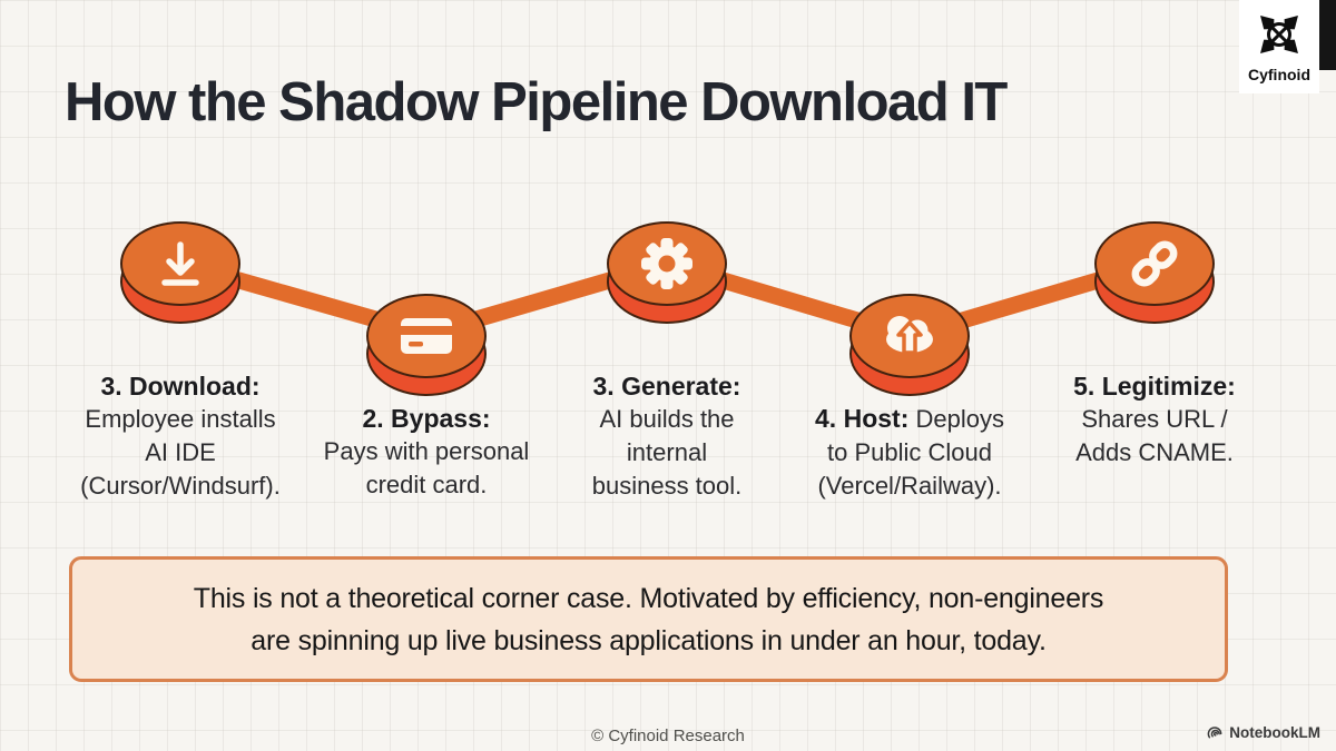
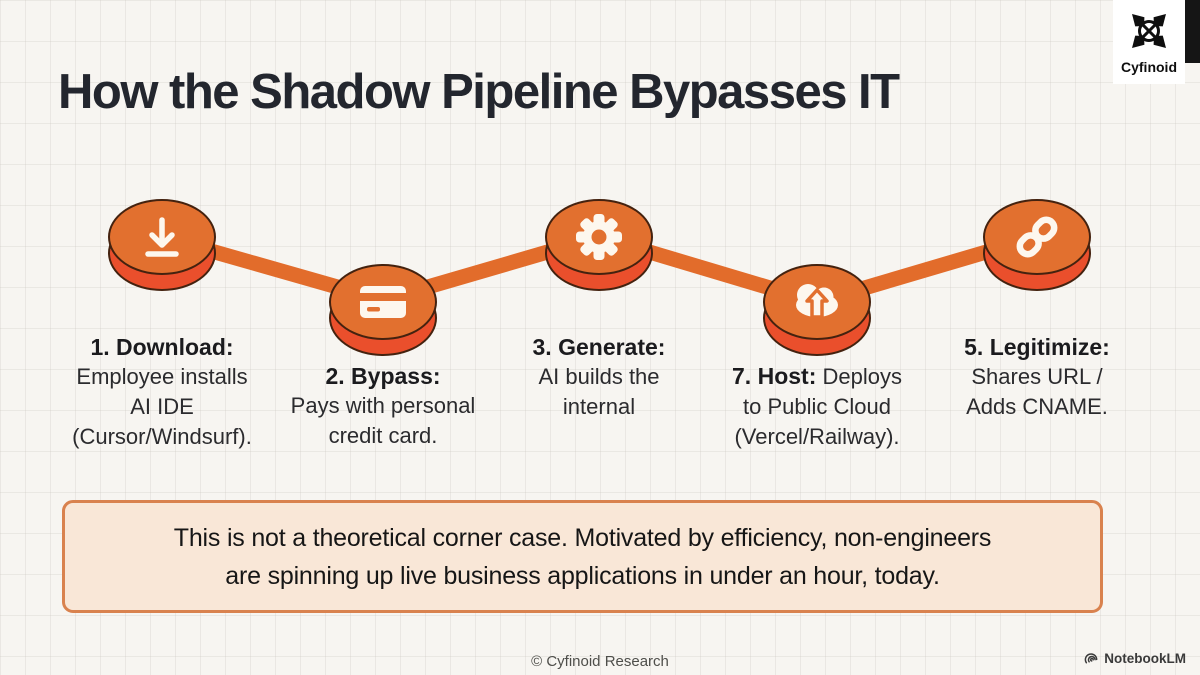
- How the Shadow Pipeline Download IT
+ How the Shadow Pipeline Bypasses IT
- 3. Download:
+ 1. Download:
  Employee installs
  AI IDE
  (Cursor/Windsurf).
  2. Bypass:
  Pays with personal
  credit card.
  3. Generate:
  AI builds the
  internal
- business tool.
- 4. Host: Deploys
+ 7. Host: Deploys
  to Public Cloud
  (Vercel/Railway).
  5. Legitimize:
  Shares URL /
  Adds CNAME.
  This is not a theoretical corner case. Motivated by efficiency, non-engineers
  are spinning up live business applications in under an hour, today.
  Cyfinoid
  © Cyfinoid Research
  NotebookLM
